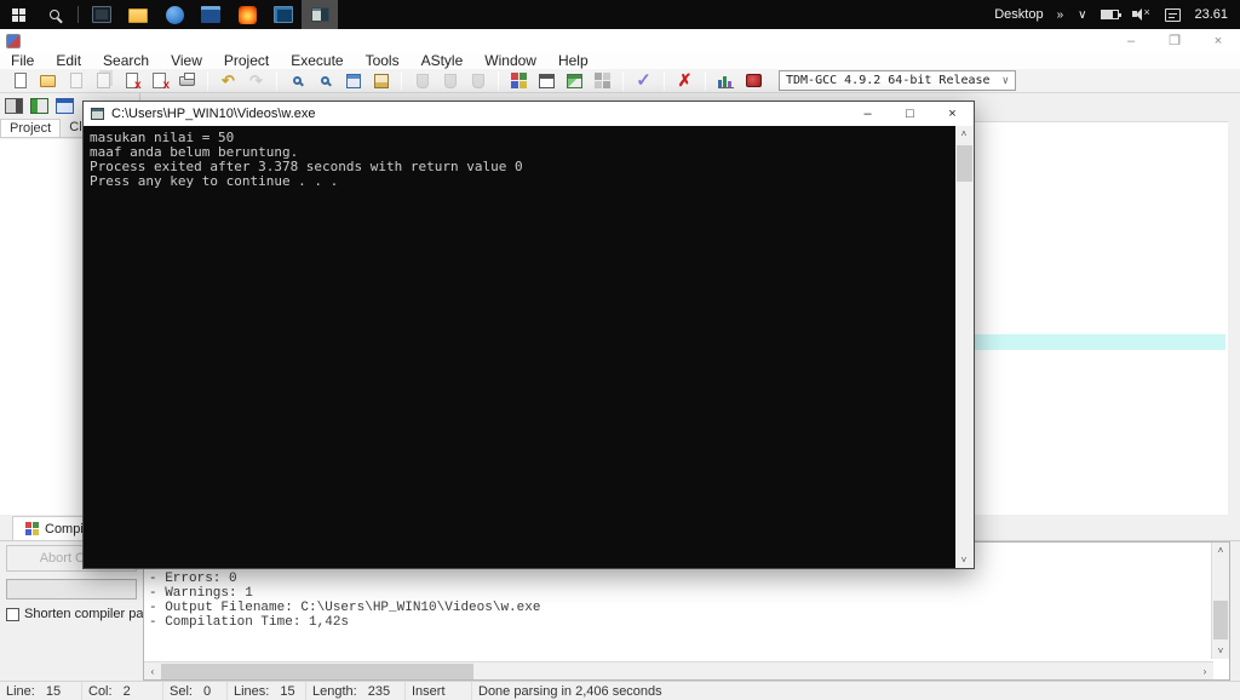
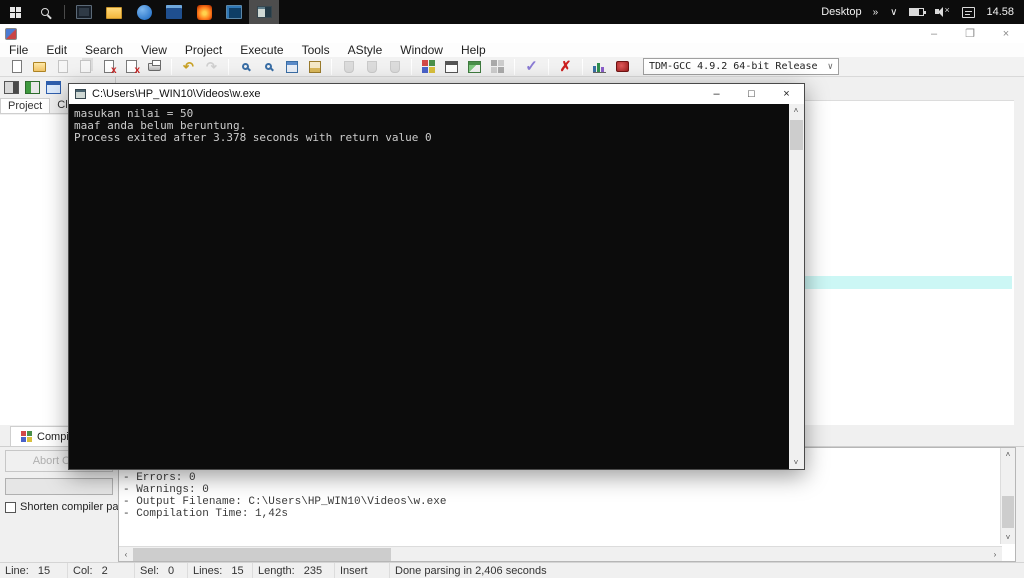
  Desktop
  »
  ∨
  ×
- 23.61
+ 14.58
  –
  ❐
  ×
  File
  Edit
  Search
  View
  Project
  Execute
  Tools
  AStyle
  Window
  Help
  x
  x
  ↶
  ↷
  ✓
  ✗
  TDM-GCC 4.9.2 64-bit Release
  ∨
  Project
  Abort C
  Shorten compiler pa
  - Errors: 0
- - Warnings: 1
+ - Warnings: 0
  - Output Filename: C:\Users\HP_WIN10\Videos\w.exe
  - Compilation Time: 1,42s
  ˄
  ˅
  ‹
  ›
  Line:
  15
  Col:
  2
  Sel:
  0
  Lines:
  15
  Length:
  235
  Insert
  Done parsing in 2,406 seconds
  C:\Users\HP_WIN10\Videos\w.exe
  –
  □
  ×
  masukan nilai = 50
  maaf anda belum beruntung.
  Process exited after 3.378 seconds with return value 0
- Press any key to continue . . .
  ˄
  ˅
